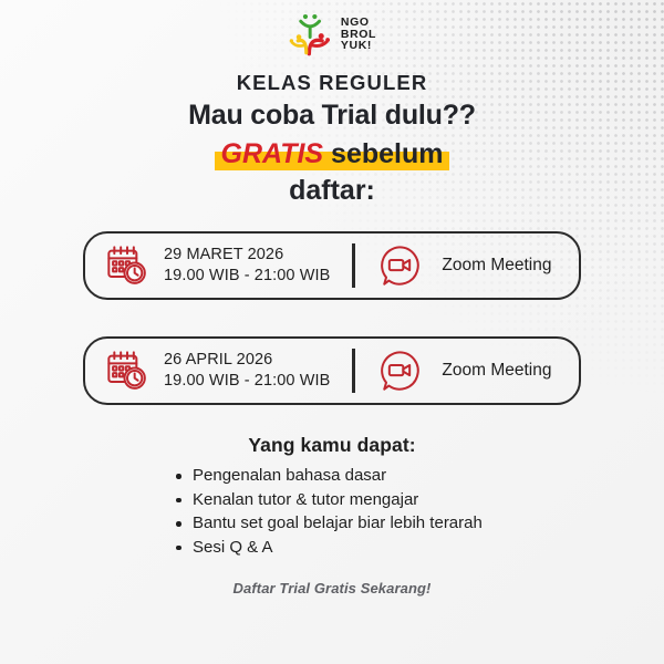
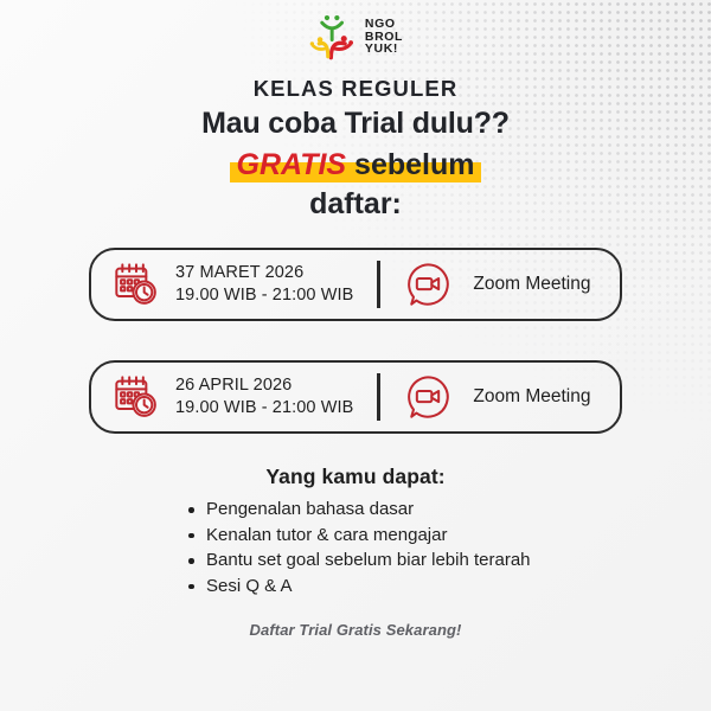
  NGO
  BROL
  YUK!
  KELAS REGULER
  Mau coba Trial dulu??
  GRATIS sebelum
  daftar:
- 29 MARET 2026
+ 37 MARET 2026
  19.00 WIB - 21:00 WIB
  Zoom Meeting
  26 APRIL 2026
  19.00 WIB - 21:00 WIB
  Zoom Meeting
  Yang kamu dapat:
  Pengenalan bahasa dasar
- Kenalan tutor & tutor mengajar
+ Kenalan tutor & cara mengajar
- Bantu set goal belajar biar lebih terarah
+ Bantu set goal sebelum biar lebih terarah
  Sesi Q & A
  Daftar Trial Gratis Sekarang!
